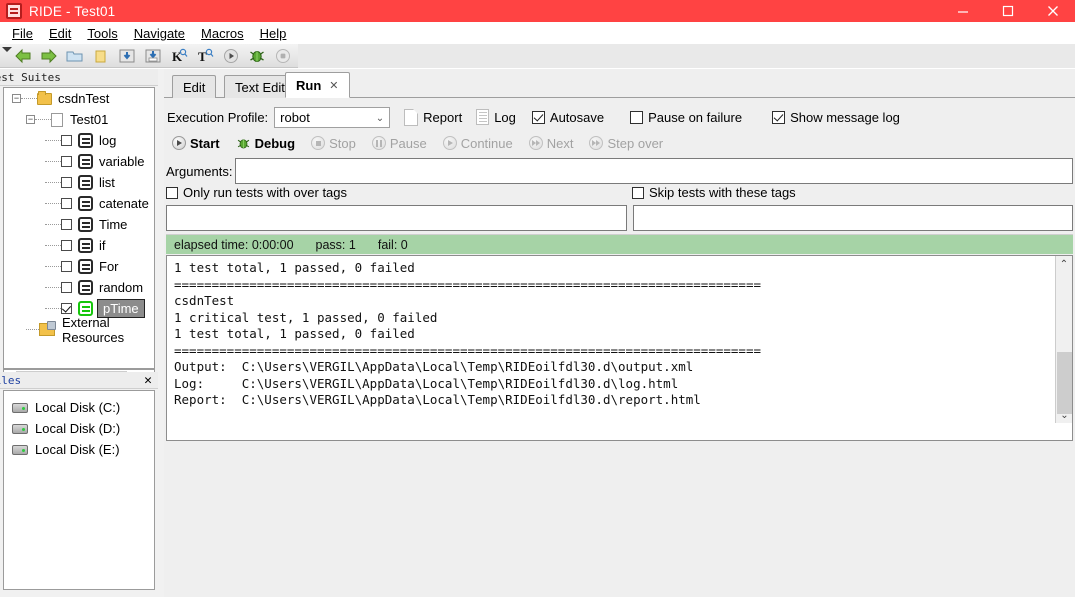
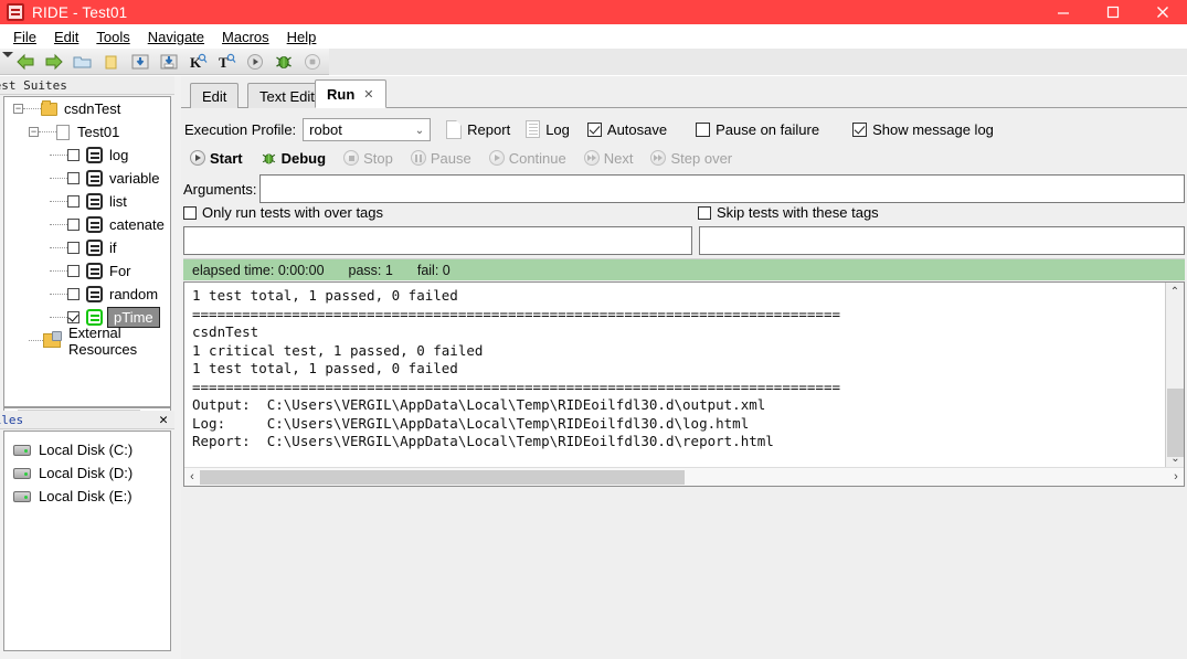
  RIDE - Test01
  File
  Edit
  Tools
  Navigate
  Macros
  Help
  K
  T
  st Suites
  −
  csdnTest
  −
  Test01
  log
  variable
  list
  catenate
- Time
  if
  For
  random
  pTime
  External Resources
  ✕
  Local Disk (C:)
  Local Disk (D:)
  Local Disk (E:)
  Edit
  Text Edit
  Run
  ✕
  Execution Profile:
  robot
  ⌄
  Report
  Log
  Autosave
  Pause on failure
  Show message log
  Start
  Debug
  Stop
  Pause
  Continue
  Next
  Step over
  Arguments:
  Only run tests with over tags
  Skip tests with these tags
  elapsed time: 0:00:00
  pass: 1
  fail: 0
  1 test total, 1 passed, 0 failed
  ==============================================================================
  csdnTest
  1 critical test, 1 passed, 0 failed
  1 test total, 1 passed, 0 failed
  ==============================================================================
  Output: C:\Users\VERGIL\AppData\Local\Temp\RIDEoilfdl30.d\output.xml
  Log: C:\Users\VERGIL\AppData\Local\Temp\RIDEoilfdl30.d\log.html
  Report: C:\Users\VERGIL\AppData\Local\Temp\RIDEoilfdl30.d\report.html
  ⌃
  ⌄
+ ‹
+ ›
